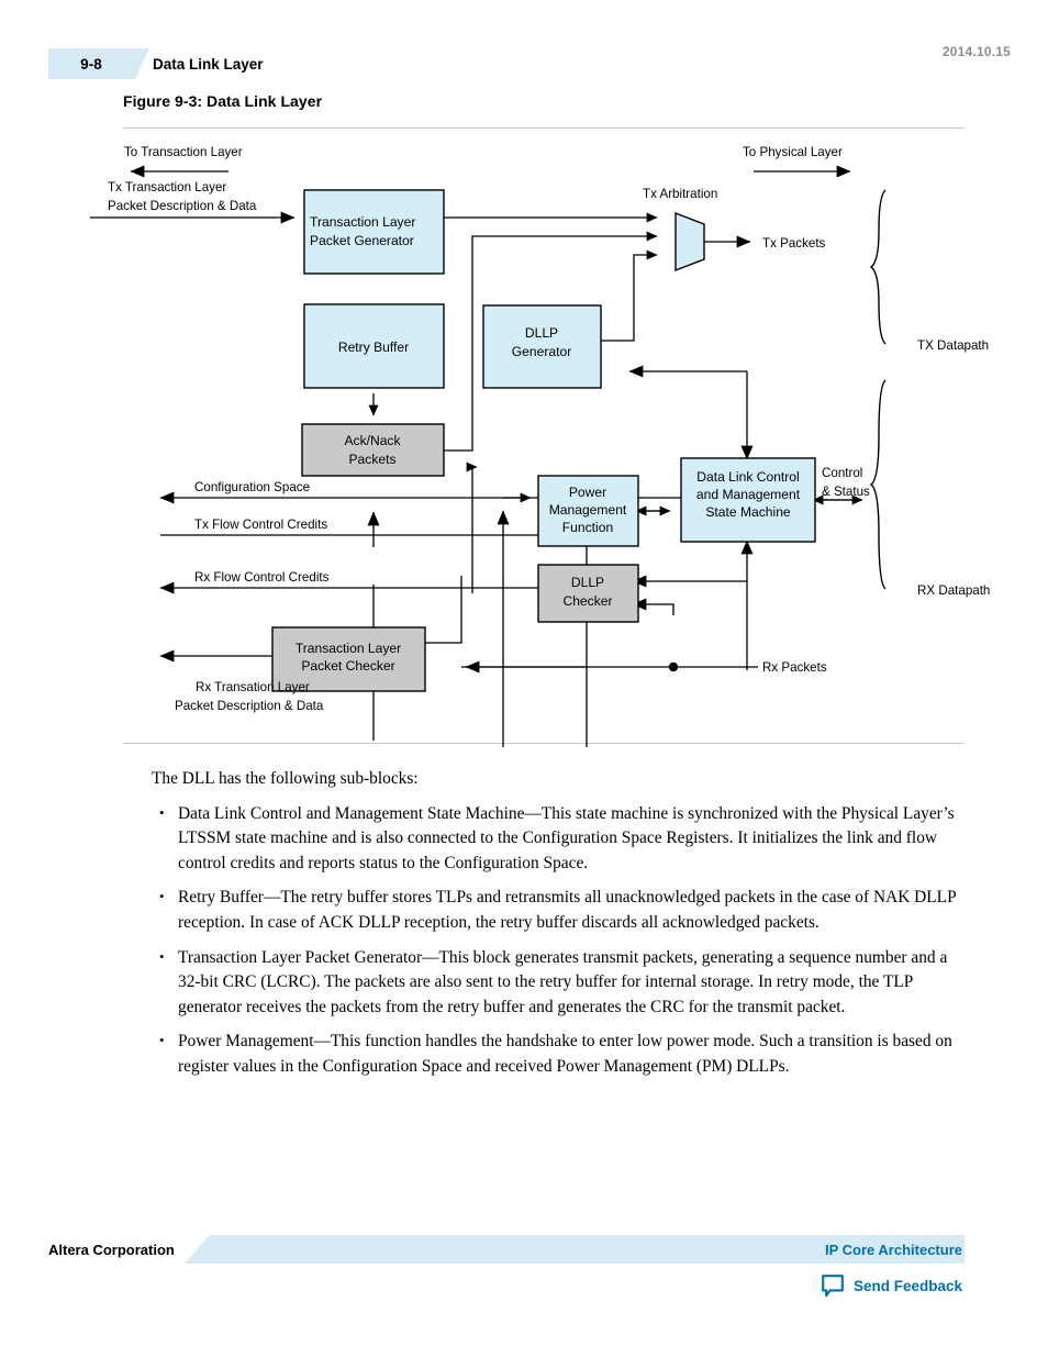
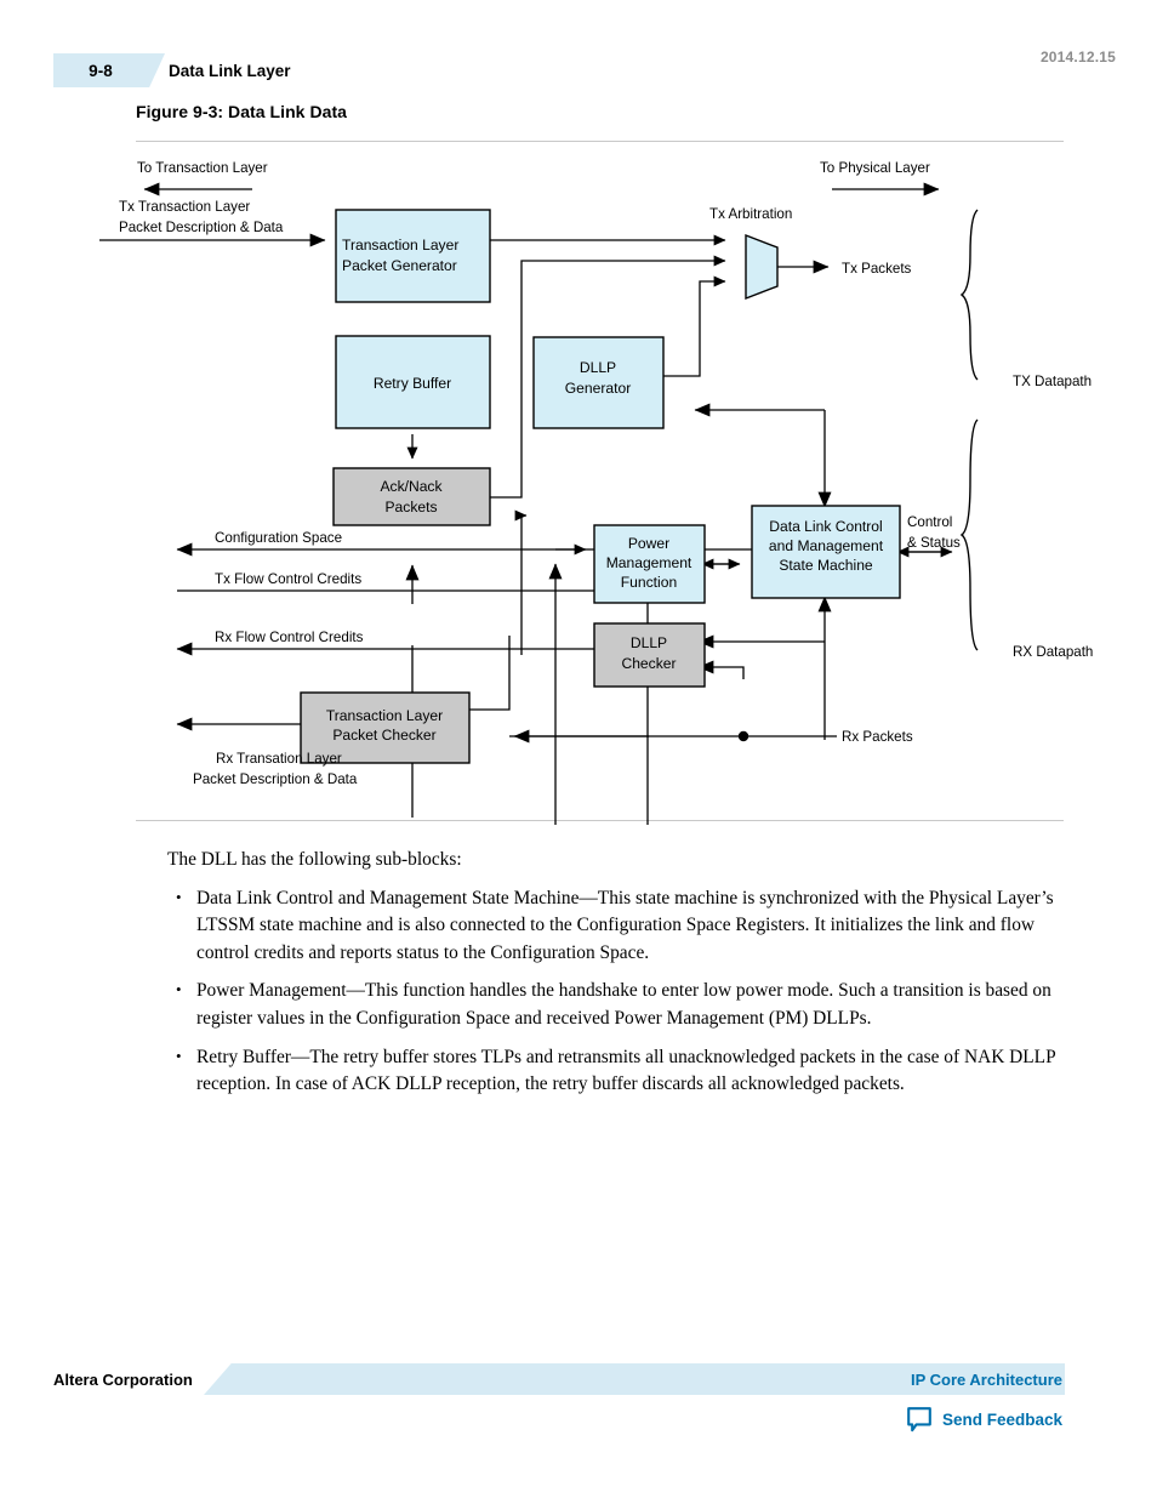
  9-8
  Data Link Layer
- 2014.10.15
+ 2014.12.15
- Figure 9-3: Data Link Layer
+ Figure 9-3: Data Link Data
  Transaction Layer
  Packet Generator
  Retry Buffer
  DLLP
  Generator
  Ack/Nack
  Packets
  Power
  Management
  Function
  Data Link Control
  and Management
  State Machine
  DLLP
  Checker
  Transaction Layer
  Packet Checker
  To Transaction Layer
  To Physical Layer
  Tx Transaction Layer
  Packet Description & Data
  Tx Arbitration
  Tx Packets
  TX Datapath
  RX Datapath
  Control
  & Status
  Configuration Space
  Tx Flow Control Credits
  Rx Flow Control Credits
  Rx Packets
  Rx Transation Layer
  Packet Description & Data
  The DLL has the following sub-blocks:
  Data Link Control and Management State Machine—This state machine is synchronized with the Physical Layer’s LTSSM state machine and is also connected to the Configuration Space Registers. It initializes the link and flow control credits and reports status to the Configuration Space.
- Retry Buffer—The retry buffer stores TLPs and retransmits all unacknowledged packets in the case of NAK DLLP reception. In case of ACK DLLP reception, the retry buffer discards all acknowledged packets.
+ Power Management—This function handles the handshake to enter low power mode. Such a transition is based on register values in the Configuration Space and received Power Management (PM) DLLPs.
- Transaction Layer Packet Generator—This block generates transmit packets, generating a sequence number and a 32-bit CRC (LCRC). The packets are also sent to the retry buffer for internal storage. In retry mode, the TLP generator receives the packets from the retry buffer and generates the CRC for the transmit packet.
- Power Management—This function handles the handshake to enter low power mode. Such a transition is based on register values in the Configuration Space and received Power Management (PM) DLLPs.
+ Retry Buffer—The retry buffer stores TLPs and retransmits all unacknowledged packets in the case of NAK DLLP reception. In case of ACK DLLP reception, the retry buffer discards all acknowledged packets.
  Altera Corporation
  IP Core Architecture
  Send Feedback
